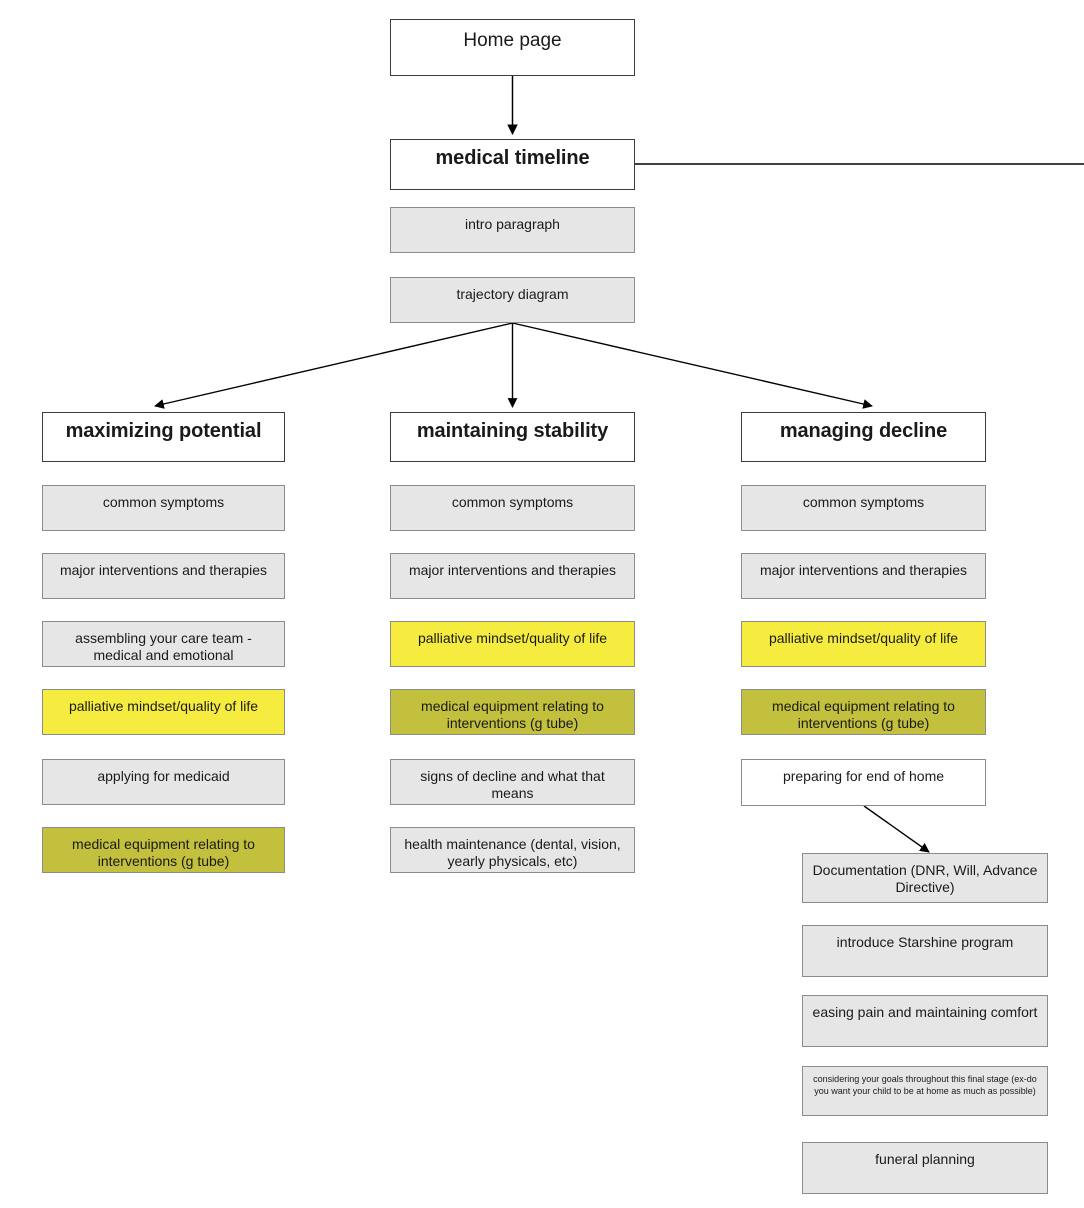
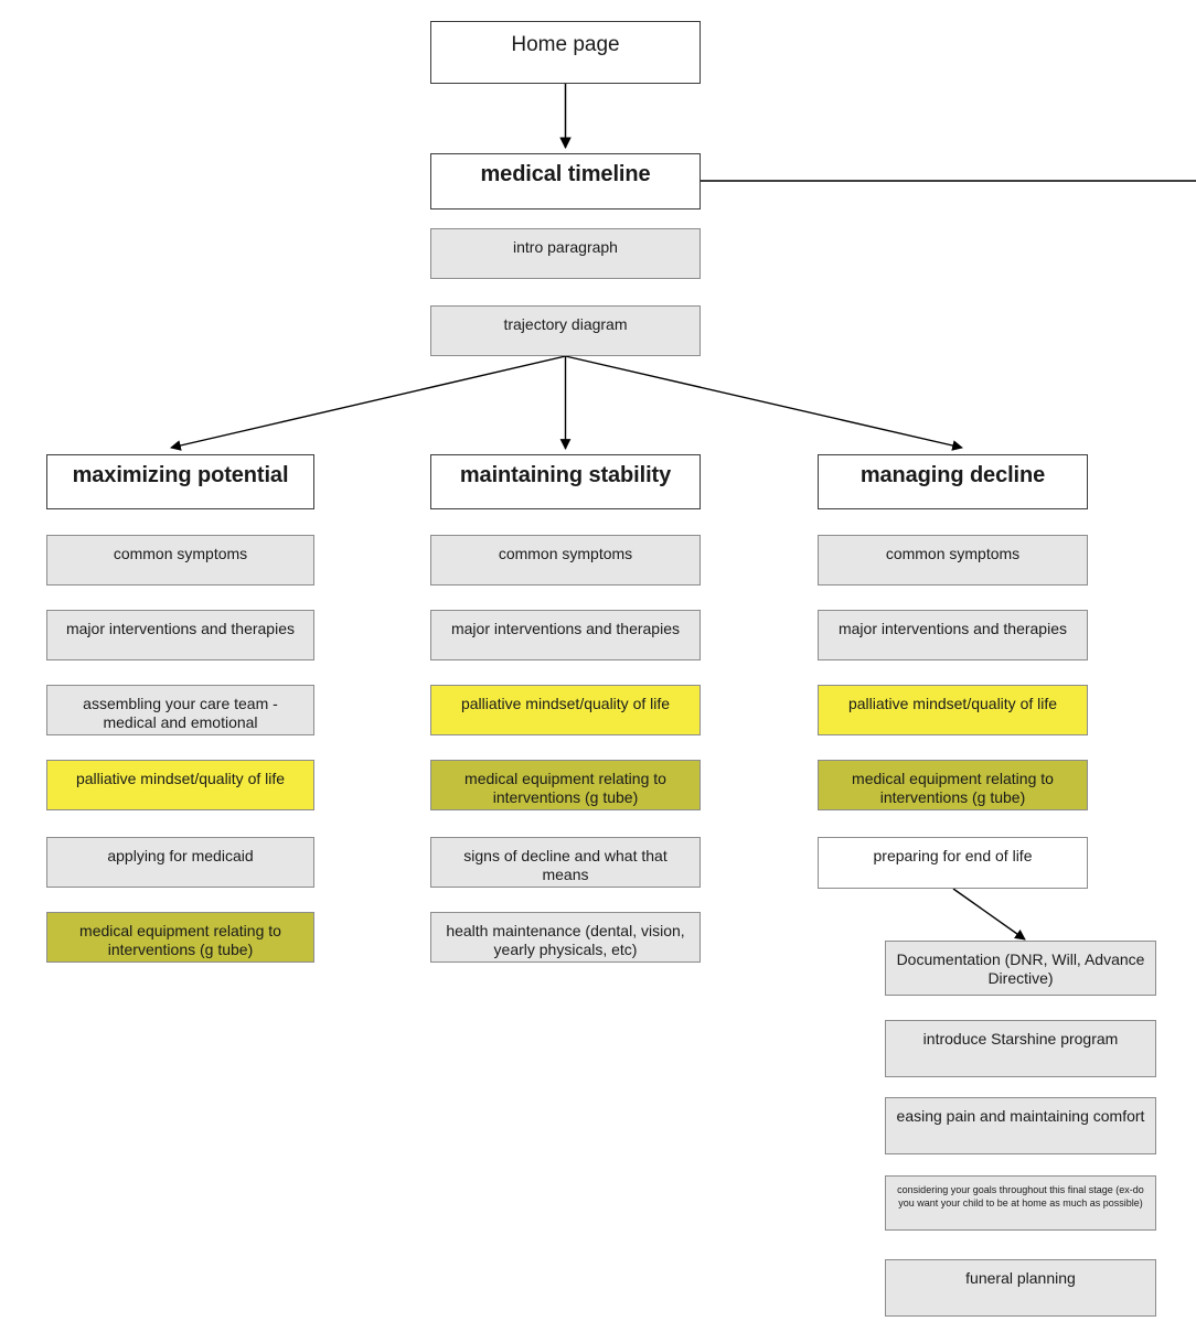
  Home page
  medical timeline
  intro paragraph
  trajectory diagram
  maximizing potential
  common symptoms
  major interventions and therapies
  assembling your care team - medical and emotional
  palliative mindset/quality of life
  applying for medicaid
  medical equipment relating to interventions (g tube)
  maintaining stability
  common symptoms
  major interventions and therapies
  palliative mindset/quality of life
  medical equipment relating to interventions (g tube)
  signs of decline and what that means
  health maintenance (dental, vision, yearly physicals, etc)
  managing decline
  common symptoms
  major interventions and therapies
  palliative mindset/quality of life
  medical equipment relating to interventions (g tube)
- preparing for end of home
+ preparing for end of life
  Documentation (DNR, Will, Advance Directive)
  introduce Starshine program
  easing pain and maintaining comfort
  considering your goals throughout this final stage (ex-do you want your child to be at home as much as possible)
  funeral planning
